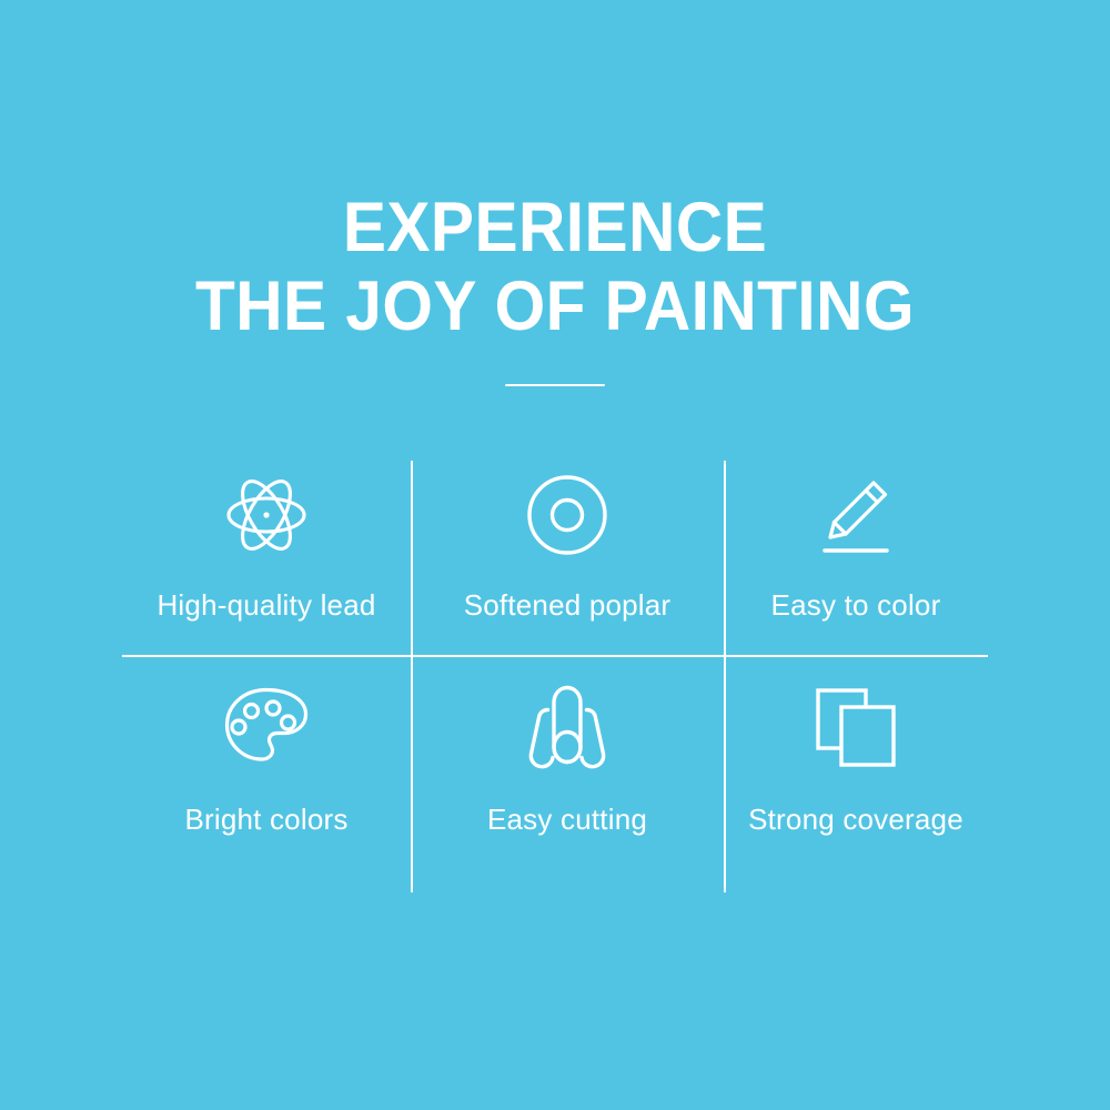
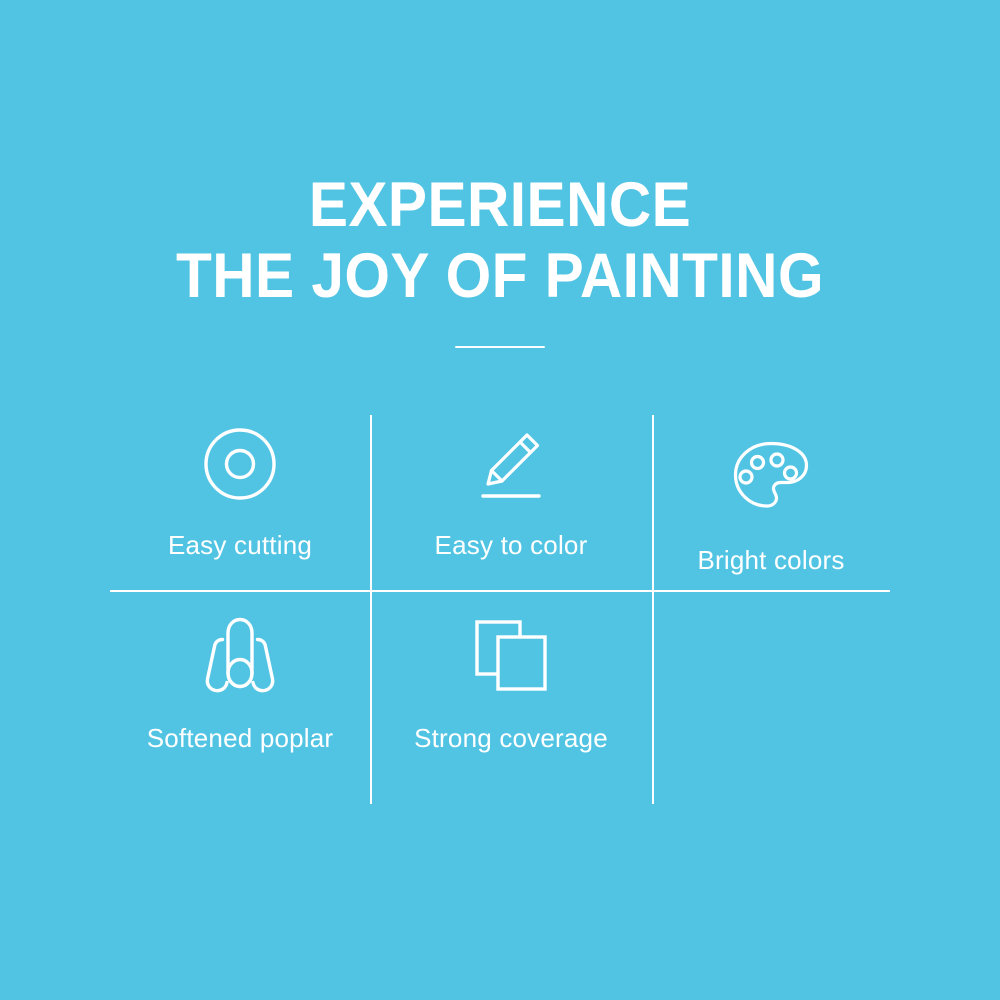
  EXPERIENCE
  THE JOY OF PAINTING
- High-quality lead
- Softened poplar
+ Easy cutting
  Easy to color
  Bright colors
- Easy cutting
+ Softened poplar
  Strong coverage
